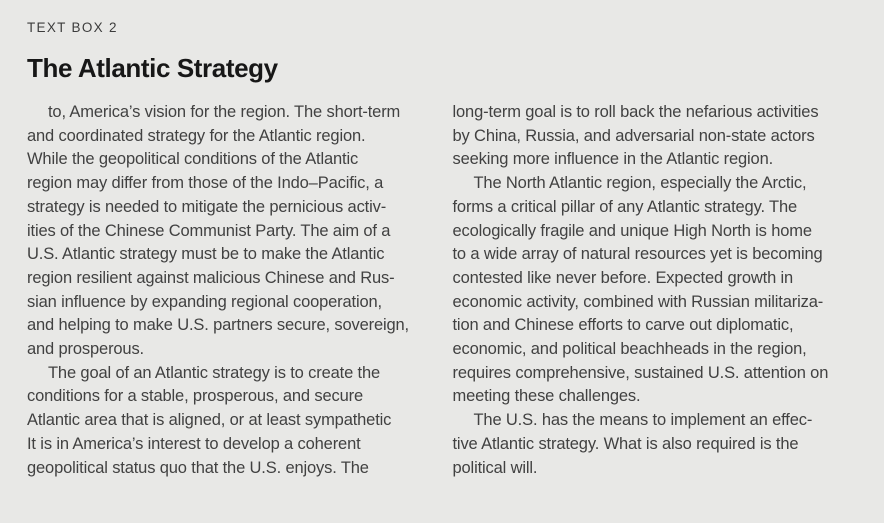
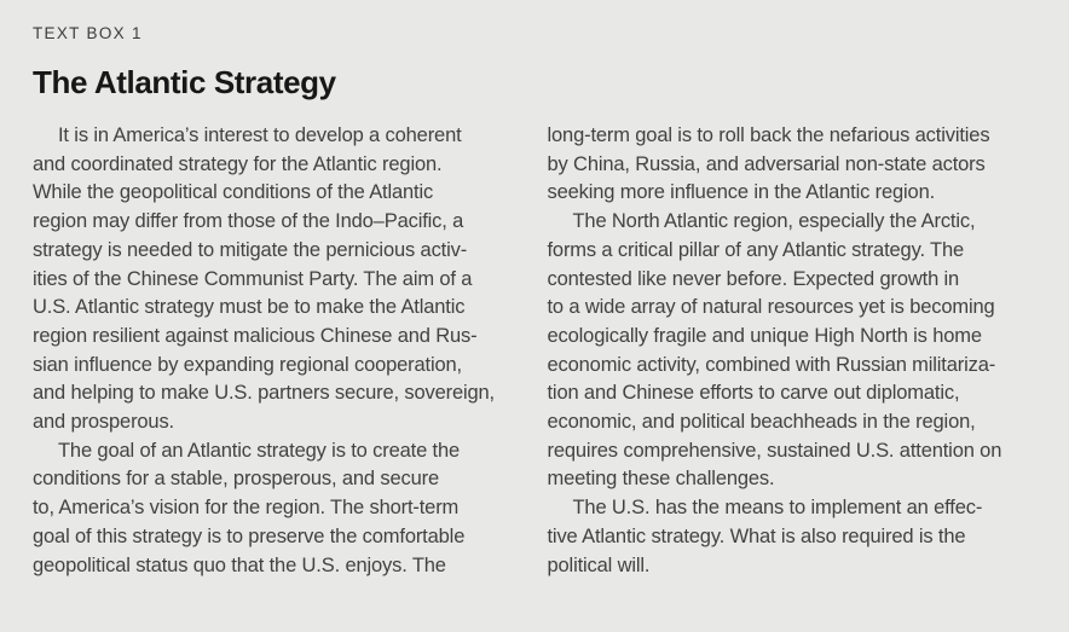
- TEXT BOX 2
+ TEXT BOX 1
  The Atlantic Strategy
- to, America’s vision for the region. The short-term
+ It is in America’s interest to develop a coherent
  and coordinated strategy for the Atlantic region.
  While the geopolitical conditions of the Atlantic
  region may differ from those of the Indo–Pacific, a
  strategy is needed to mitigate the pernicious activ-
  ities of the Chinese Communist Party. The aim of a
  U.S. Atlantic strategy must be to make the Atlantic
  region resilient against malicious Chinese and Rus-
  sian influence by expanding regional cooperation,
  and helping to make U.S. partners secure, sovereign,
  and prosperous.
  The goal of an Atlantic strategy is to create the
  conditions for a stable, prosperous, and secure
- Atlantic area that is aligned, or at least sympathetic
- It is in America’s interest to develop a coherent
+ to, America’s vision for the region. The short-term
+ goal of this strategy is to preserve the comfortable
  geopolitical status quo that the U.S. enjoys. The
  long-term goal is to roll back the nefarious activities
  by China, Russia, and adversarial non-state actors
  seeking more influence in the Atlantic region.
  The North Atlantic region, especially the Arctic,
  forms a critical pillar of any Atlantic strategy. The
- ecologically fragile and unique High North is home
+ contested like never before. Expected growth in
  to a wide array of natural resources yet is becoming
- contested like never before. Expected growth in
+ ecologically fragile and unique High North is home
  economic activity, combined with Russian militariza-
  tion and Chinese efforts to carve out diplomatic,
  economic, and political beachheads in the region,
  requires comprehensive, sustained U.S. attention on
  meeting these challenges.
  The U.S. has the means to implement an effec-
  tive Atlantic strategy. What is also required is the
  political will.
